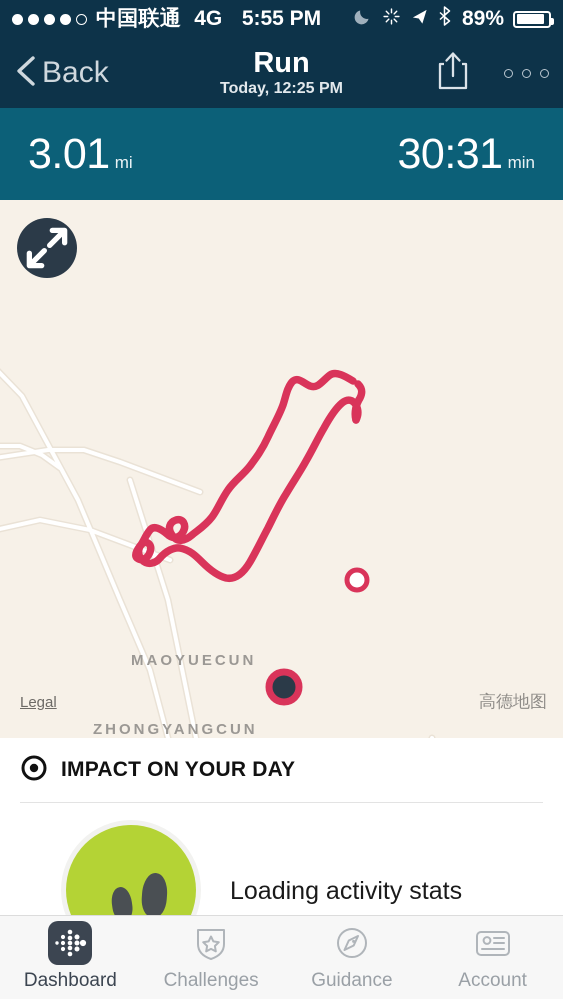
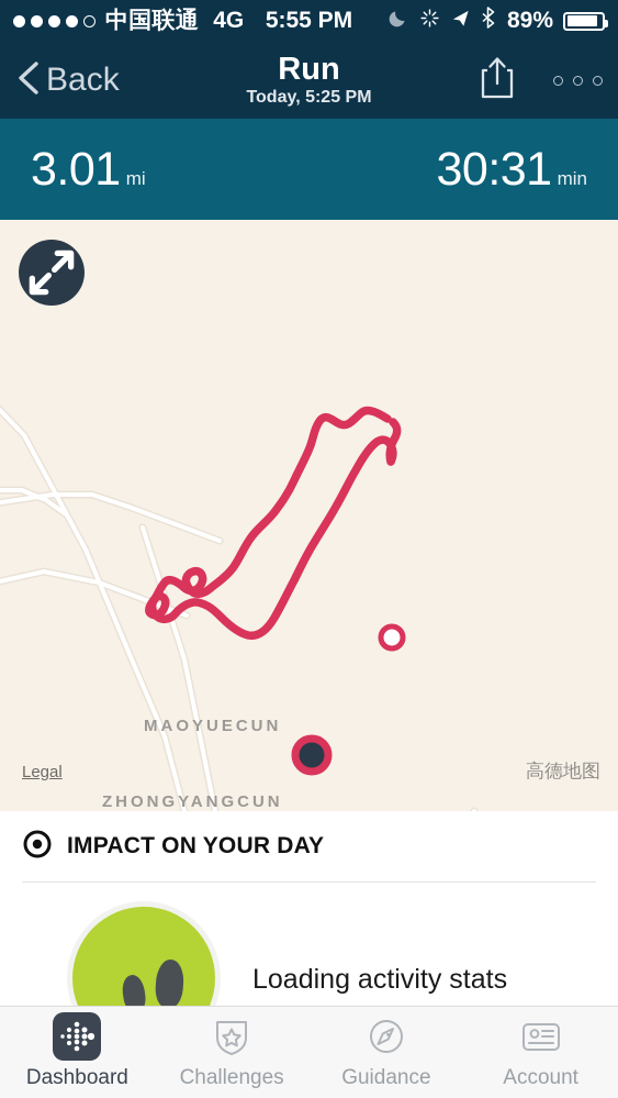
  中国联通
  4G
  5:55 PM
  89%
  Back
  Run
- Today, 12:25 PM
+ Today, 5:25 PM
  3.01
  mi
  30:31
  min
  MAOYUECUN
  ZHONGYANGCUN
  Legal
  高德地图
  IMPACT ON YOUR DAY
  Loading activity stats
  Dashboard
  Challenges
  Guidance
  Account
